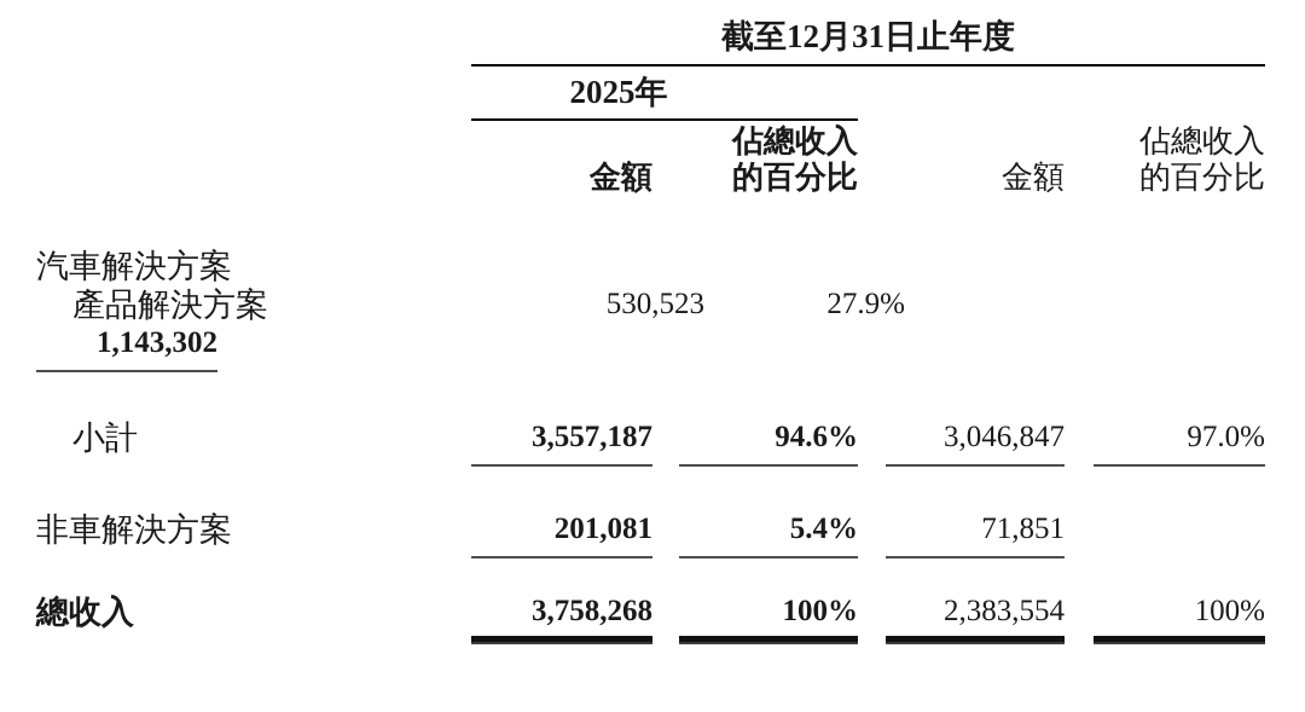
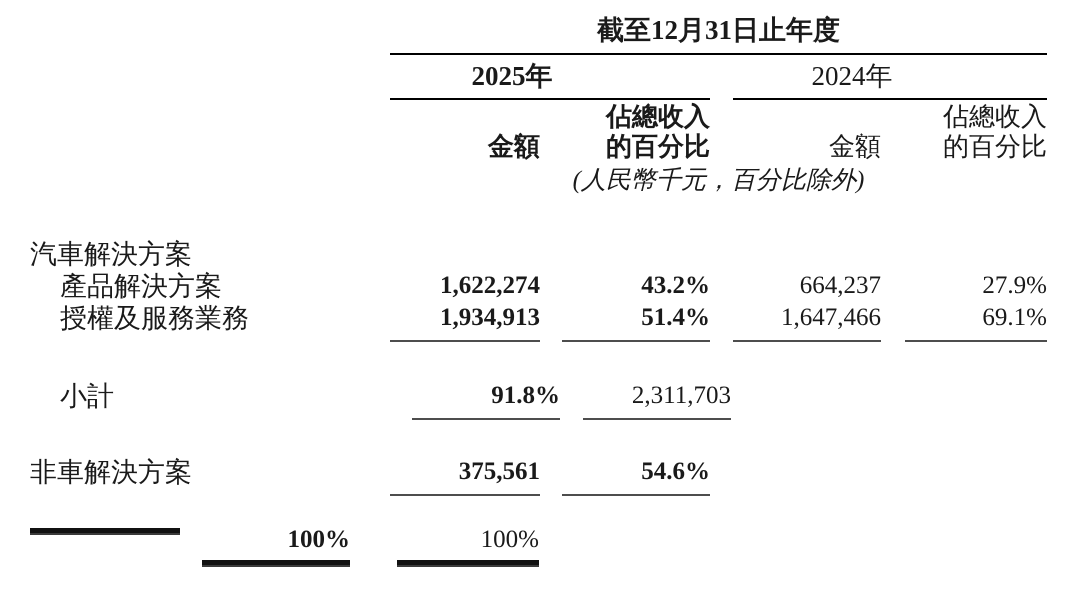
  截至12月31日止年度
  2025年
+ 2024年
  金額
  佔總收入
  的百分比
  金額
  佔總收入
  的百分比
+ (人民幣千元，百分比除外)
  汽車解決方案
  產品解決方案
+ 1,622,274
+ 43.2%
- 530,523
+ 664,237
  27.9%
+ 授權及服務業務
- 1,143,302
+ 1,934,913
+ 51.4%
+ 1,647,466
+ 69.1%
  小計
- 3,557,187
- 94.6%
+ 91.8%
- 3,046,847
+ 2,311,703
- 97.0%
  非車解決方案
- 201,081
+ 375,561
- 5.4%
+ 54.6%
- 71,851
- 總收入
- 3,758,268
  100%
- 2,383,554
  100%
